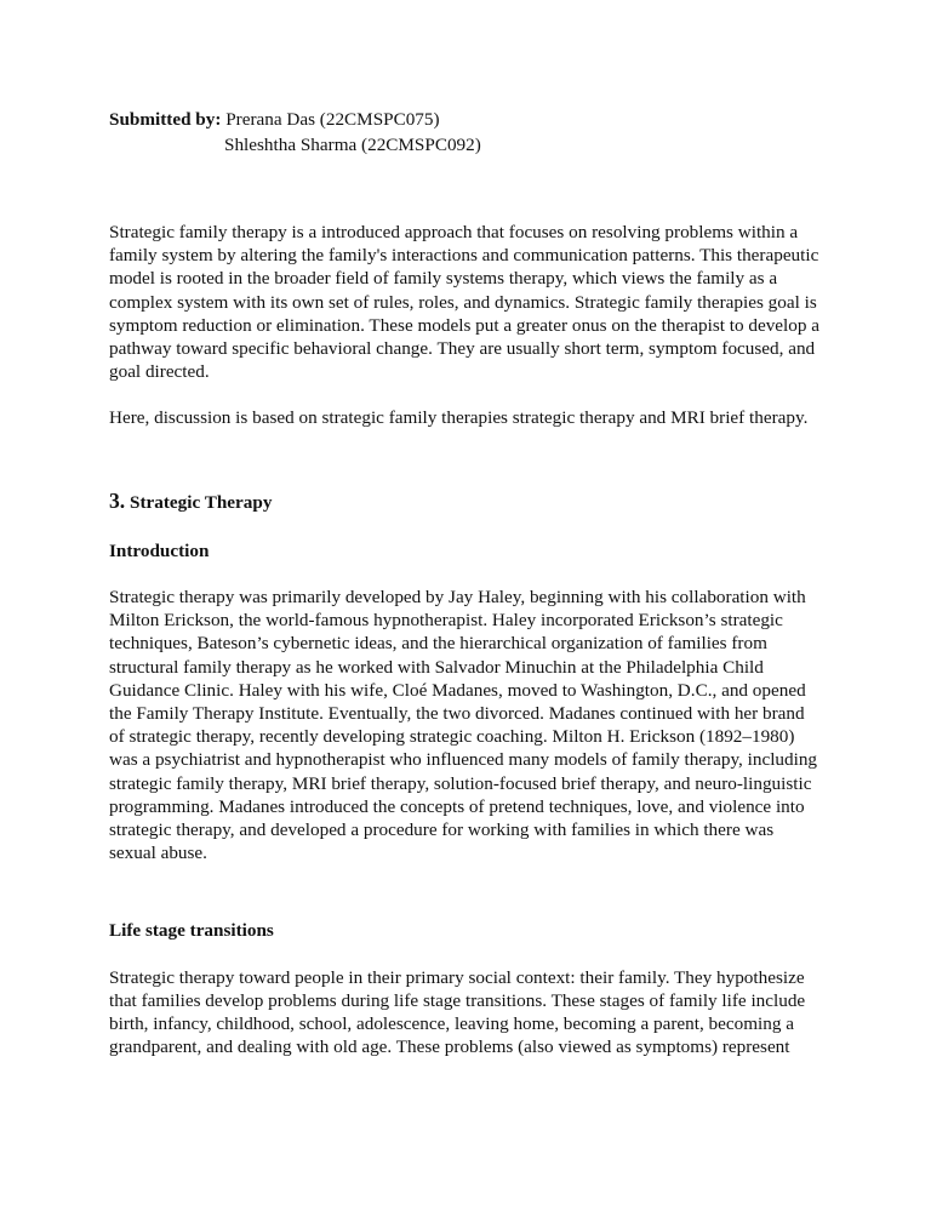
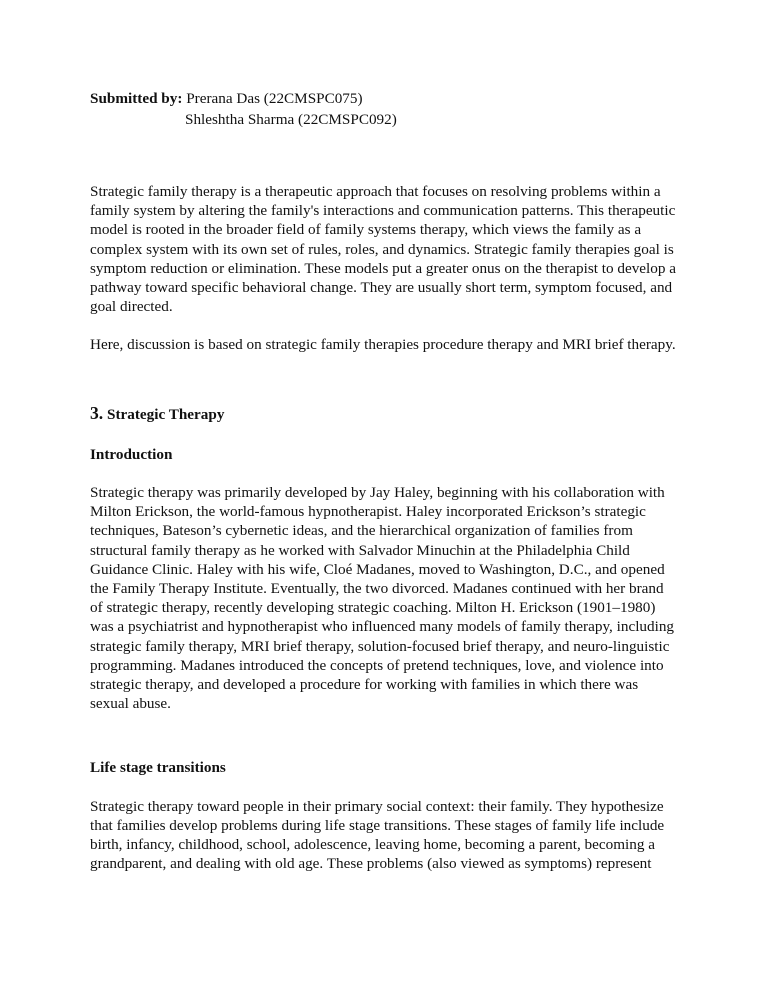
  Submitted by: Prerana Das (22CMSPC075)
  Shleshtha Sharma (22CMSPC092)
- Strategic family therapy is a introduced approach that focuses on resolving problems within a family system by altering the family's interactions and communication patterns. This therapeutic model is rooted in the broader field of family systems therapy, which views the family as a complex system with its own set of rules, roles, and dynamics. Strategic family therapies goal is symptom reduction or elimination. These models put a greater onus on the therapist to develop a pathway toward specific behavioral change. They are usually short term, symptom focused, and goal directed.
+ Strategic family therapy is a therapeutic approach that focuses on resolving problems within a family system by altering the family's interactions and communication patterns. This therapeutic model is rooted in the broader field of family systems therapy, which views the family as a complex system with its own set of rules, roles, and dynamics. Strategic family therapies goal is symptom reduction or elimination. These models put a greater onus on the therapist to develop a pathway toward specific behavioral change. They are usually short term, symptom focused, and goal directed.
- Here, discussion is based on strategic family therapies strategic therapy and MRI brief therapy.
+ Here, discussion is based on strategic family therapies procedure therapy and MRI brief therapy.
  3. Strategic Therapy
  Introduction
- Strategic therapy was primarily developed by Jay Haley, beginning with his collaboration with Milton Erickson, the world-famous hypnotherapist. Haley incorporated Erickson’s strategic techniques, Bateson’s cybernetic ideas, and the hierarchical organization of families from structural family therapy as he worked with Salvador Minuchin at the Philadelphia Child Guidance Clinic. Haley with his wife, Cloé Madanes, moved to Washington, D.C., and opened the Family Therapy Institute. Eventually, the two divorced. Madanes continued with her brand of strategic therapy, recently developing strategic coaching. Milton H. Erickson (1892–1980) was a psychiatrist and hypnotherapist who influenced many models of family therapy, including strategic family therapy, MRI brief therapy, solution-focused brief therapy, and neuro-linguistic programming. Madanes introduced the concepts of pretend techniques, love, and violence into strategic therapy, and developed a procedure for working with families in which there was sexual abuse.
+ Strategic therapy was primarily developed by Jay Haley, beginning with his collaboration with Milton Erickson, the world-famous hypnotherapist. Haley incorporated Erickson’s strategic techniques, Bateson’s cybernetic ideas, and the hierarchical organization of families from structural family therapy as he worked with Salvador Minuchin at the Philadelphia Child Guidance Clinic. Haley with his wife, Cloé Madanes, moved to Washington, D.C., and opened the Family Therapy Institute. Eventually, the two divorced. Madanes continued with her brand of strategic therapy, recently developing strategic coaching. Milton H. Erickson (1901–1980) was a psychiatrist and hypnotherapist who influenced many models of family therapy, including strategic family therapy, MRI brief therapy, solution-focused brief therapy, and neuro-linguistic programming. Madanes introduced the concepts of pretend techniques, love, and violence into strategic therapy, and developed a procedure for working with families in which there was sexual abuse.
  Life stage transitions
  Strategic therapy toward people in their primary social context: their family. They hypothesize that families develop problems during life stage transitions. These stages of family life include birth, infancy, childhood, school, adolescence, leaving home, becoming a parent, becoming a grandparent, and dealing with old age. These problems (also viewed as symptoms) represent
